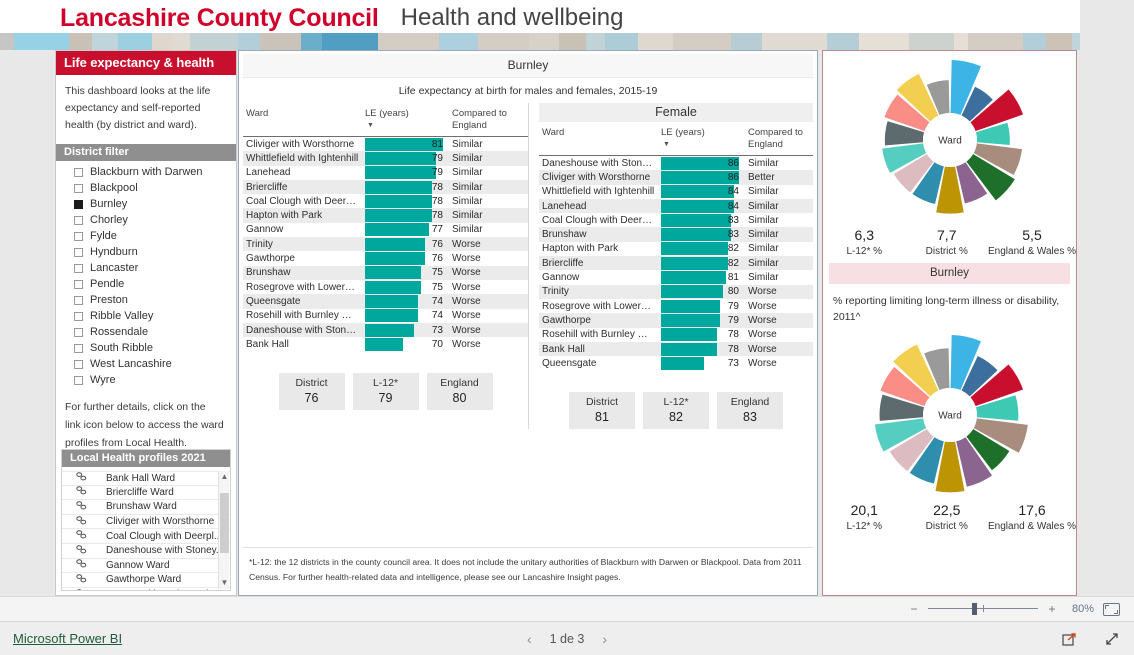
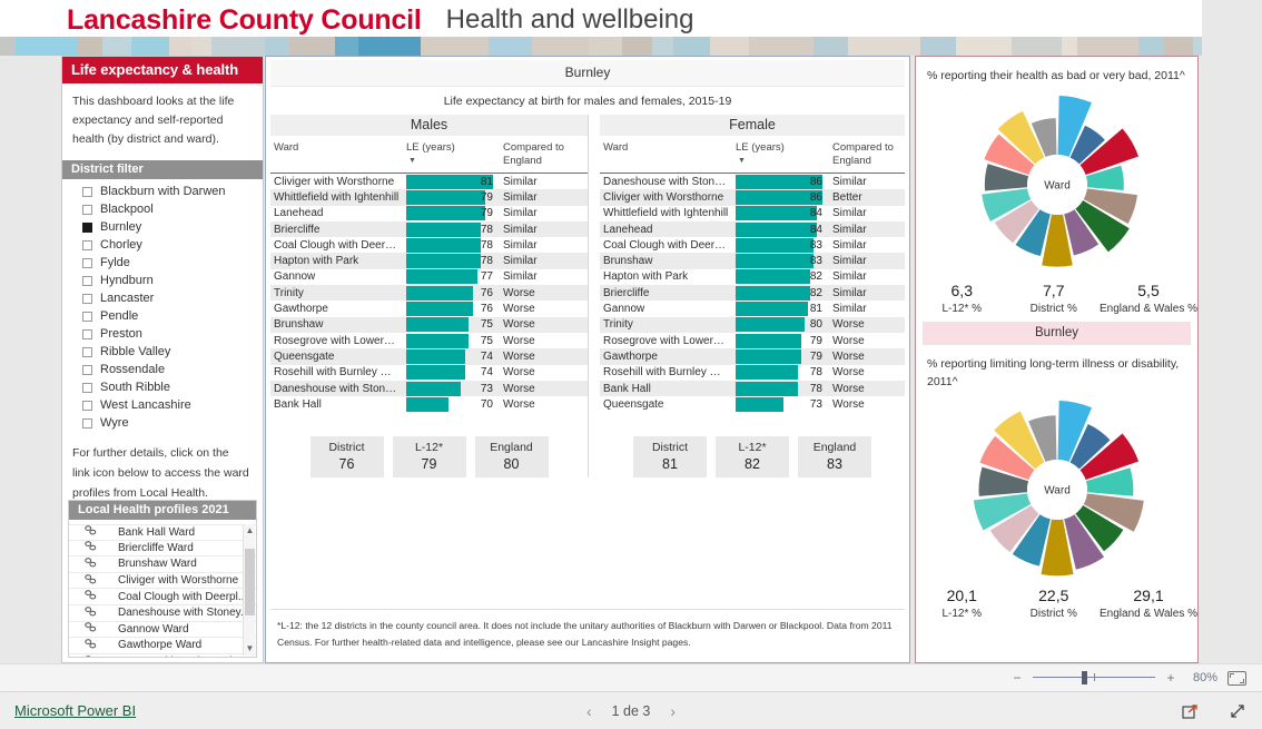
  Lancashire County Council
  Health and wellbeing
  Life expectancy & health
  This dashboard looks at the life expectancy and self-reported health (by district and ward).
  District filter
  Blackburn with Darwen
  Blackpool
  Burnley
  Chorley
  Fylde
  Hyndburn
  Lancaster
  Pendle
  Preston
  Ribble Valley
  Rossendale
  South Ribble
  West Lancashire
  Wyre
  For further details, click on the link icon below to access the ward profiles from Local Health.
  Local Health profiles 2021
  Bank Hall Ward
  Briercliffe Ward
  Brunshaw Ward
  Cliviger with Worsthorne
  Coal Clough with Deerpl.
  Daneshouse with Stoney
  Gannow Ward
  Gawthorpe Ward
  ▲
  ▼
  Burnley
  Life expectancy at birth for males and females, 2015-19
+ Males
  Ward
  LE (years)
  Compared to England
  Cliviger with Worsthorne
  81
  Similar
  Whittlefield with Ightenhill
  79
  Similar
  Lanehead
  79
  Similar
  Briercliffe
  78
  Similar
  Coal Clough with Deer…
  78
  Similar
  Hapton with Park
  78
  Similar
  Gannow
  77
  Similar
  Trinity
  76
  Worse
  Gawthorpe
  76
  Worse
  Brunshaw
  75
  Worse
  Rosegrove with Lower…
  75
  Worse
  Queensgate
  74
  Worse
  Rosehill with Burnley …
  74
  Worse
  Daneshouse with Ston…
  73
  Worse
  Bank Hall
  70
  Worse
  District
  76
  L-12*
  79
  England
  80
  Female
  Ward
  LE (years)
  Compared to England
  Daneshouse with Ston…
  86
  Similar
  Cliviger with Worsthorne
  86
  Better
  Whittlefield with Ightenhill
  84
  Similar
  Lanehead
  84
  Similar
  Coal Clough with Deer…
  83
  Similar
  Brunshaw
  83
  Similar
  Hapton with Park
  82
  Similar
  Briercliffe
  82
  Similar
  Gannow
  81
  Similar
  Trinity
  80
  Worse
  Rosegrove with Lower…
  79
  Worse
  Gawthorpe
  79
  Worse
  Rosehill with Burnley …
  78
  Worse
  Bank Hall
  78
  Worse
  Queensgate
  73
  Worse
  District
  81
  L-12*
  82
  England
  83
  *L-12: the 12 districts in the county council area. It does not include the unitary authorities of Blackburn with Darwen or Blackpool. Data from 2011 Census. For further health-related data and intelligence, please see our Lancashire Insight pages.
+ % reporting their health as bad or very bad, 2011^
  Ward
  6,3
  L-12* %
  7,7
  District %
  5,5
  England & Wales %
  Burnley
  % reporting limiting long-term illness or disability, 2011^
  Ward
  20,1
  L-12* %
  22,5
  District %
- 17,6
+ 29,1
  England & Wales %
  −
  +
  80%
  Microsoft Power BI
  ‹
  1 de 3
  ›
